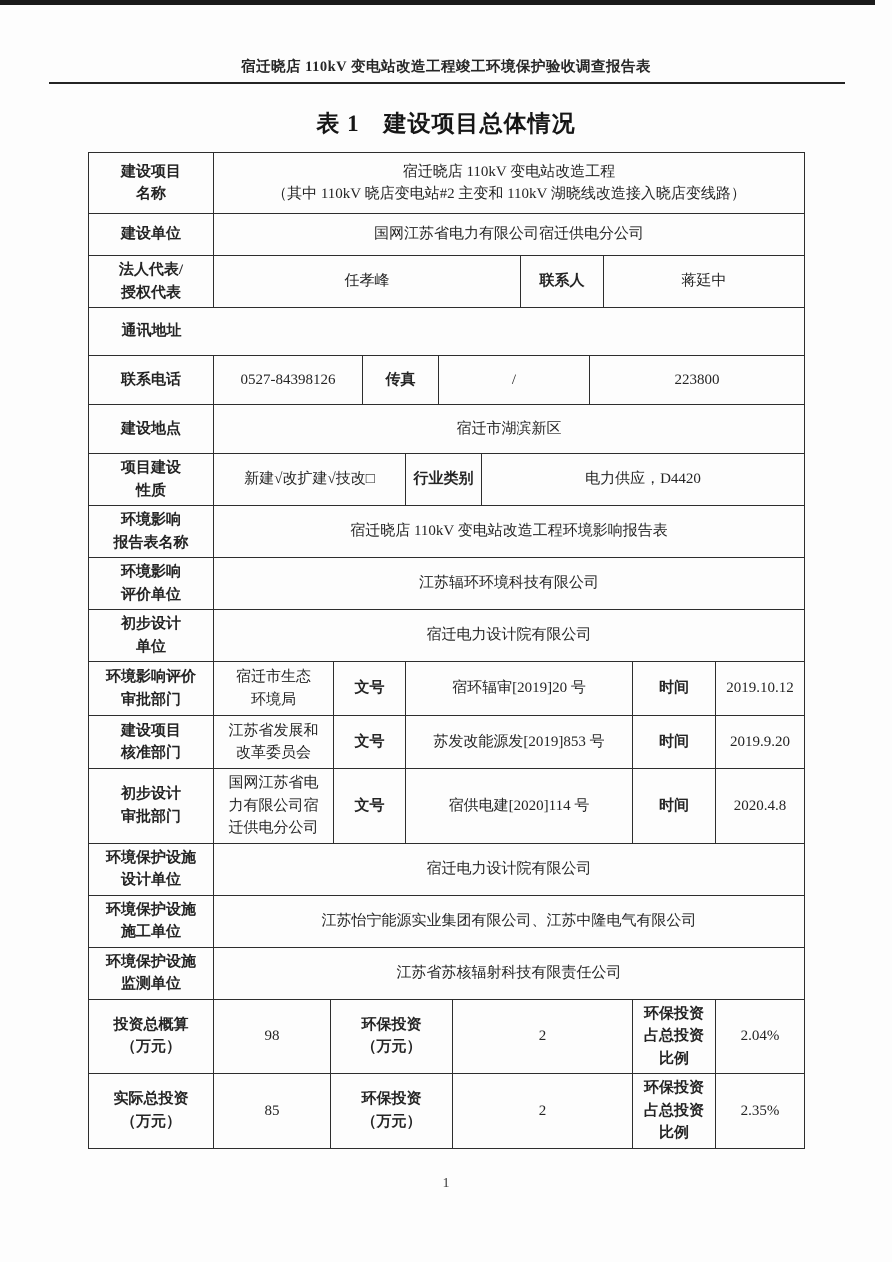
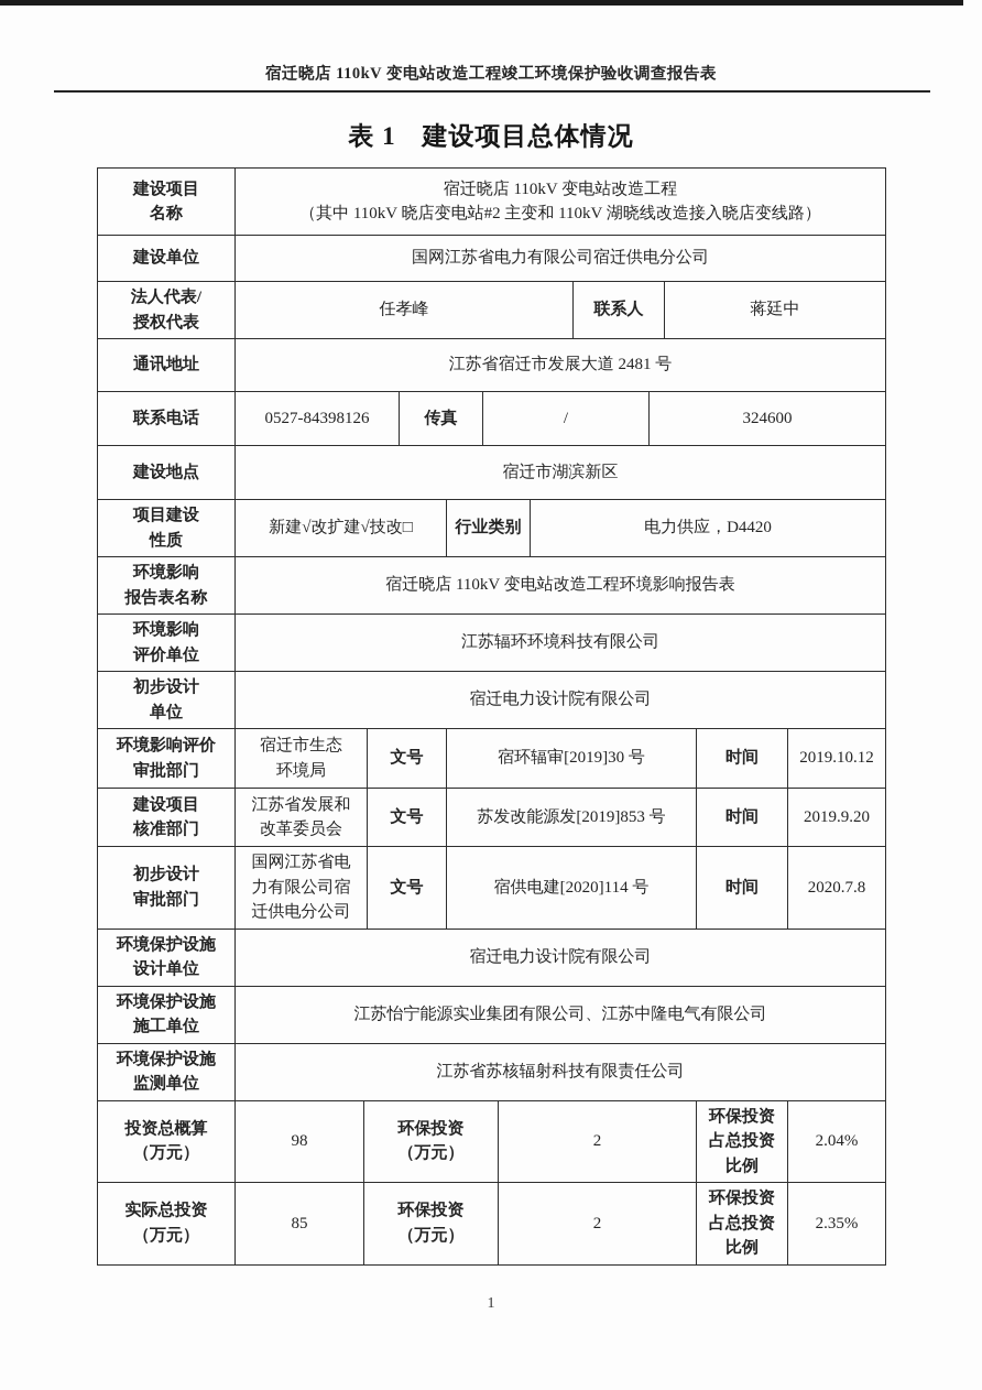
  宿迁晓店 110kV 变电站改造工程竣工环境保护验收调查报告表
  表 1 建设项目总体情况
  建设项目
  名称
  宿迁晓店 110kV 变电站改造工程
  （其中 110kV 晓店变电站#2 主变和 110kV 湖晓线改造接入晓店变线路）
  建设单位
  国网江苏省电力有限公司宿迁供电分公司
  法人代表/
  授权代表
  任孝峰
  联系人
  蒋廷中
  通讯地址
+ 江苏省宿迁市发展大道 2481 号
  联系电话
  0527-84398126
  传真
  /
- 223800
+ 324600
  建设地点
  宿迁市湖滨新区
  项目建设
  性质
  新建√改扩建√技改□
  行业类别
  电力供应，D4420
  环境影响
  报告表名称
  宿迁晓店 110kV 变电站改造工程环境影响报告表
  环境影响
  评价单位
  江苏辐环环境科技有限公司
  初步设计
  单位
  宿迁电力设计院有限公司
  环境影响评价
  审批部门
  宿迁市生态
  环境局
  文号
- 宿环辐审[2019]20 号
+ 宿环辐审[2019]30 号
  时间
  2019.10.12
  建设项目
  核准部门
  江苏省发展和
  改革委员会
  文号
  苏发改能源发[2019]853 号
  时间
  2019.9.20
  初步设计
  审批部门
  国网江苏省电
  力有限公司宿
  迁供电分公司
  文号
  宿供电建[2020]114 号
  时间
- 2020.4.8
+ 2020.7.8
  环境保护设施
  设计单位
  宿迁电力设计院有限公司
  环境保护设施
  施工单位
  江苏怡宁能源实业集团有限公司、江苏中隆电气有限公司
  环境保护设施
  监测单位
  江苏省苏核辐射科技有限责任公司
  投资总概算
  （万元）
  98
  环保投资
  （万元）
  2
  环保投资
  占总投资
  比例
  2.04%
  实际总投资
  （万元）
  85
  环保投资
  （万元）
  2
  环保投资
  占总投资
  比例
  2.35%
  1
